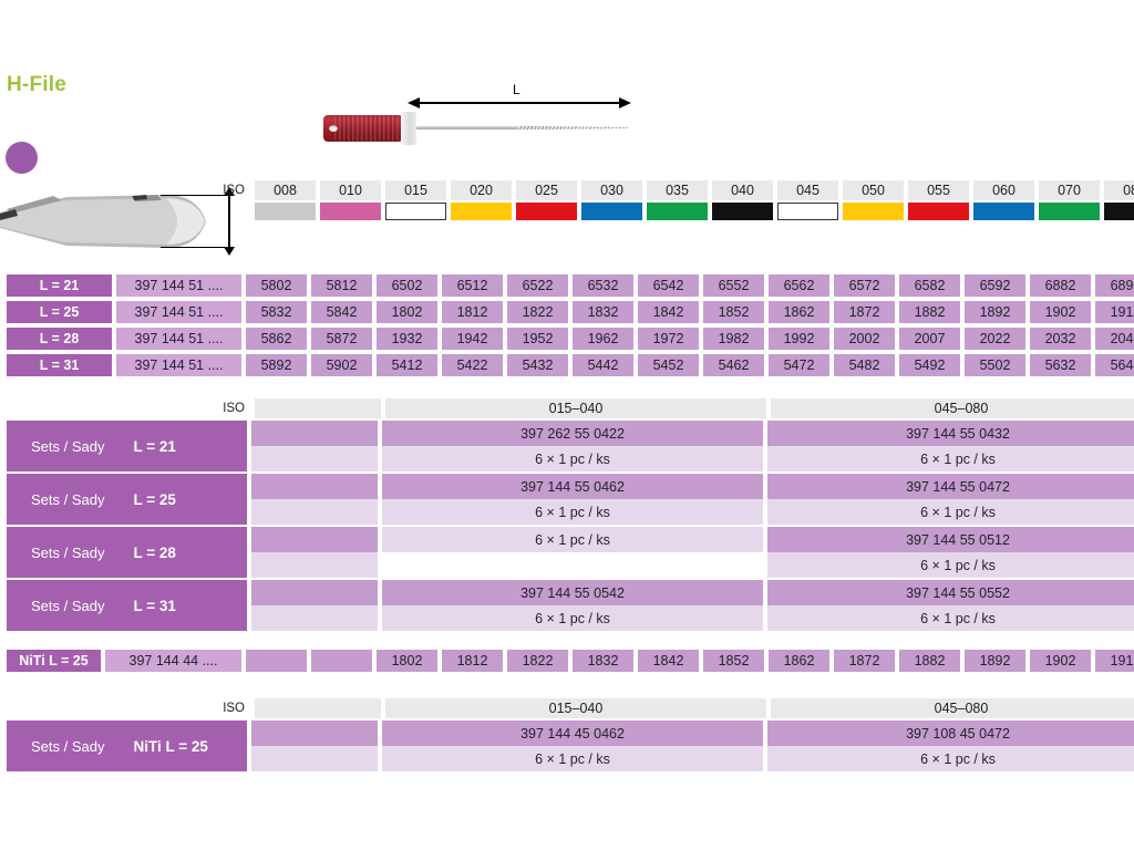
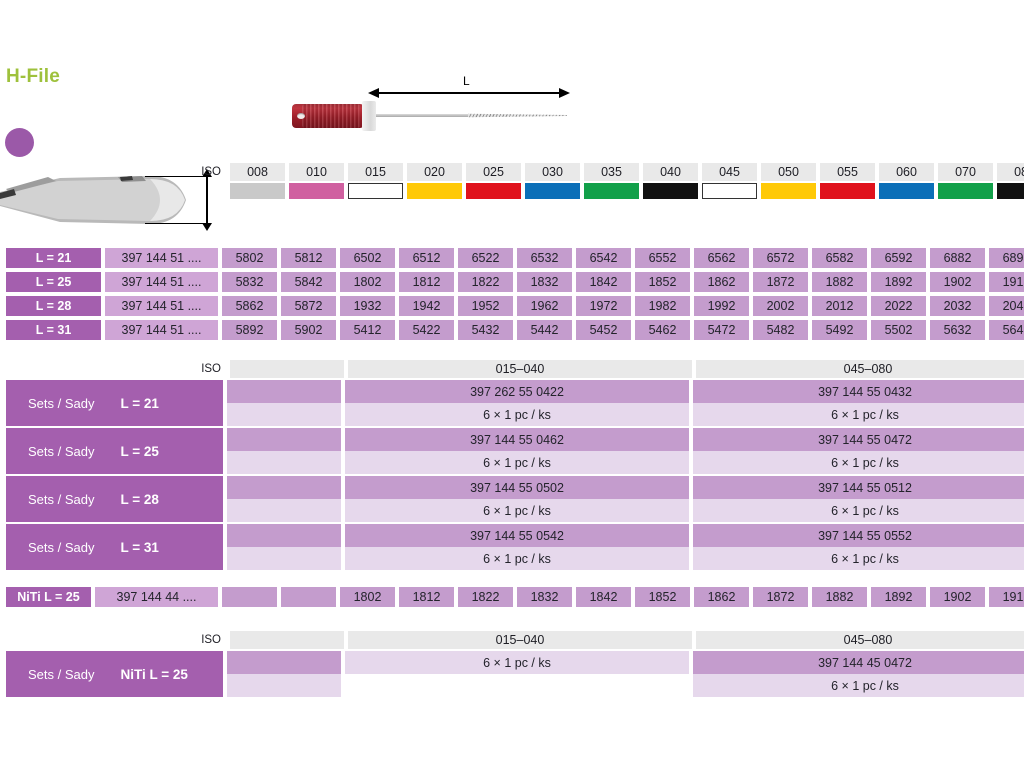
  H-File
  L
  ISO
  008
  010
  015
  020
  025
  030
  035
  040
  045
  050
  055
  060
  070
  L = 21
  397 144 51 ....
  5802
  5812
  6502
  6512
  6522
  6532
  6542
  6552
  6562
  6572
  6582
  6592
  6882
  689
  L = 25
  397 144 51 ....
  5832
  5842
  1802
  1812
  1822
  1832
  1842
  1852
  1862
  1872
  1882
  1892
  1902
  191
  L = 28
  397 144 51 ....
  5862
  5872
  1932
  1942
  1952
  1962
  1972
  1982
  1992
  2002
- 2007
+ 2012
  2022
  2032
  204
  L = 31
  397 144 51 ....
  5892
  5902
  5412
  5422
  5432
  5442
  5452
  5462
  5472
  5482
  5492
  5502
  5632
  564
  ISO
  015–040
  045–080
  Sets / Sady
  L = 21
  397 262 55 0422
  6 × 1 pc / ks
  397 144 55 0432
  6 × 1 pc / ks
  Sets / Sady
  L = 25
  397 144 55 0462
  6 × 1 pc / ks
  397 144 55 0472
  6 × 1 pc / ks
  Sets / Sady
  L = 28
+ 397 144 55 0502
  6 × 1 pc / ks
  397 144 55 0512
  6 × 1 pc / ks
  Sets / Sady
  L = 31
  397 144 55 0542
  6 × 1 pc / ks
  397 144 55 0552
  6 × 1 pc / ks
  NiTi L = 25
  397 144 44 ....
  1802
  1812
  1822
  1832
  1842
  1852
  1862
  1872
  1882
  1892
  1902
  191
  ISO
  015–040
  045–080
  Sets / Sady
  NiTi L = 25
- 397 144 45 0462
  6 × 1 pc / ks
- 397 108 45 0472
+ 397 144 45 0472
  6 × 1 pc / ks
